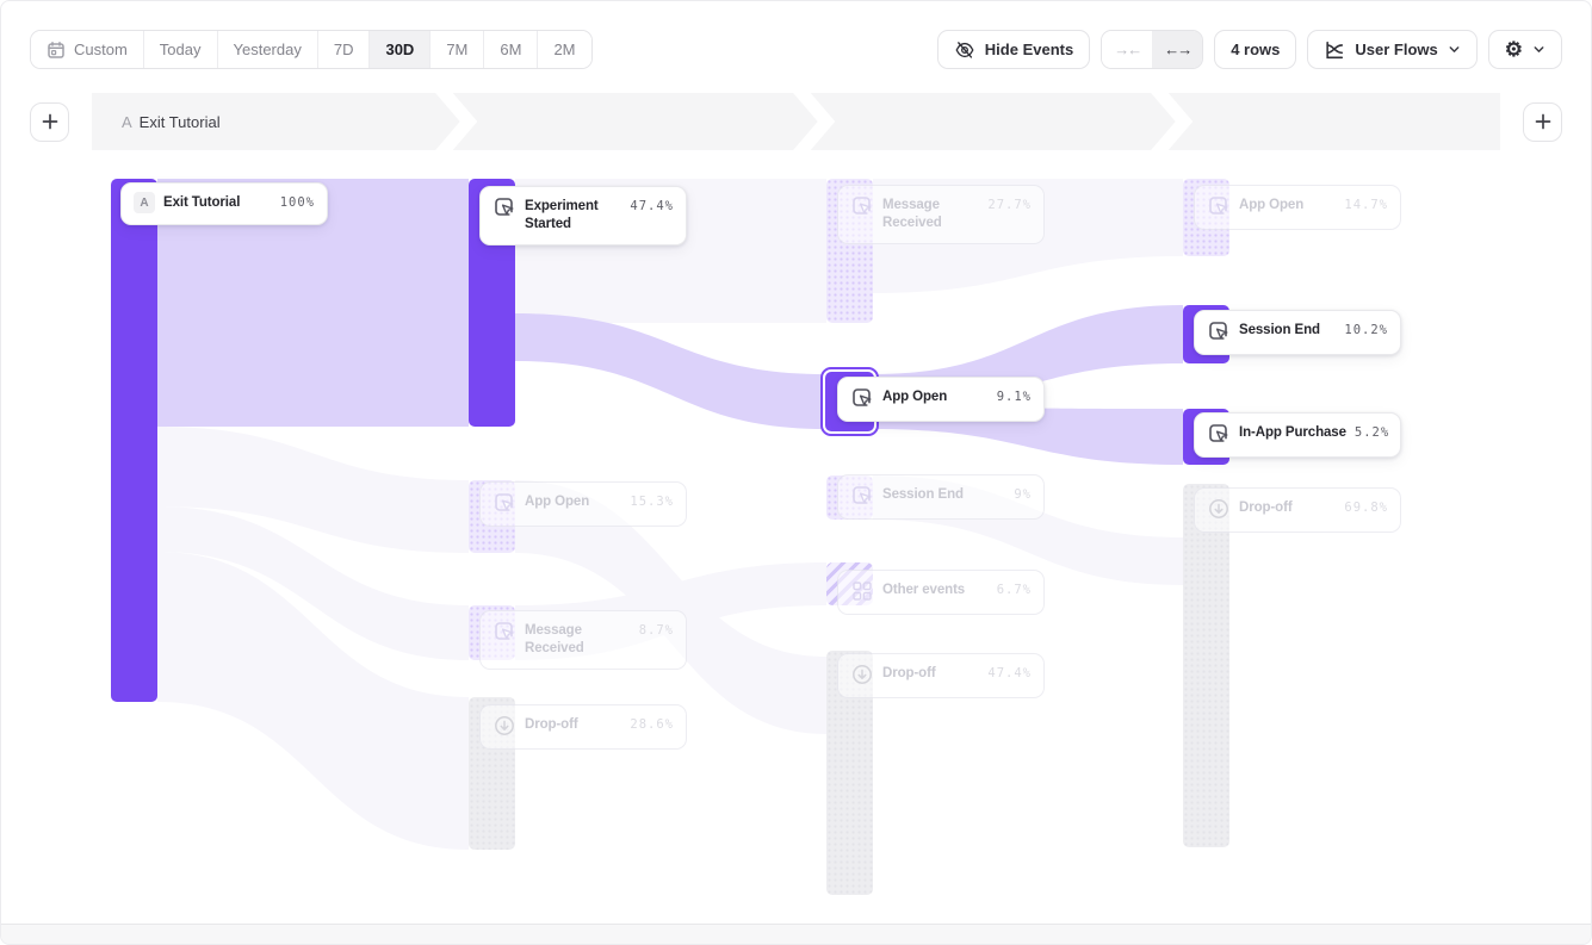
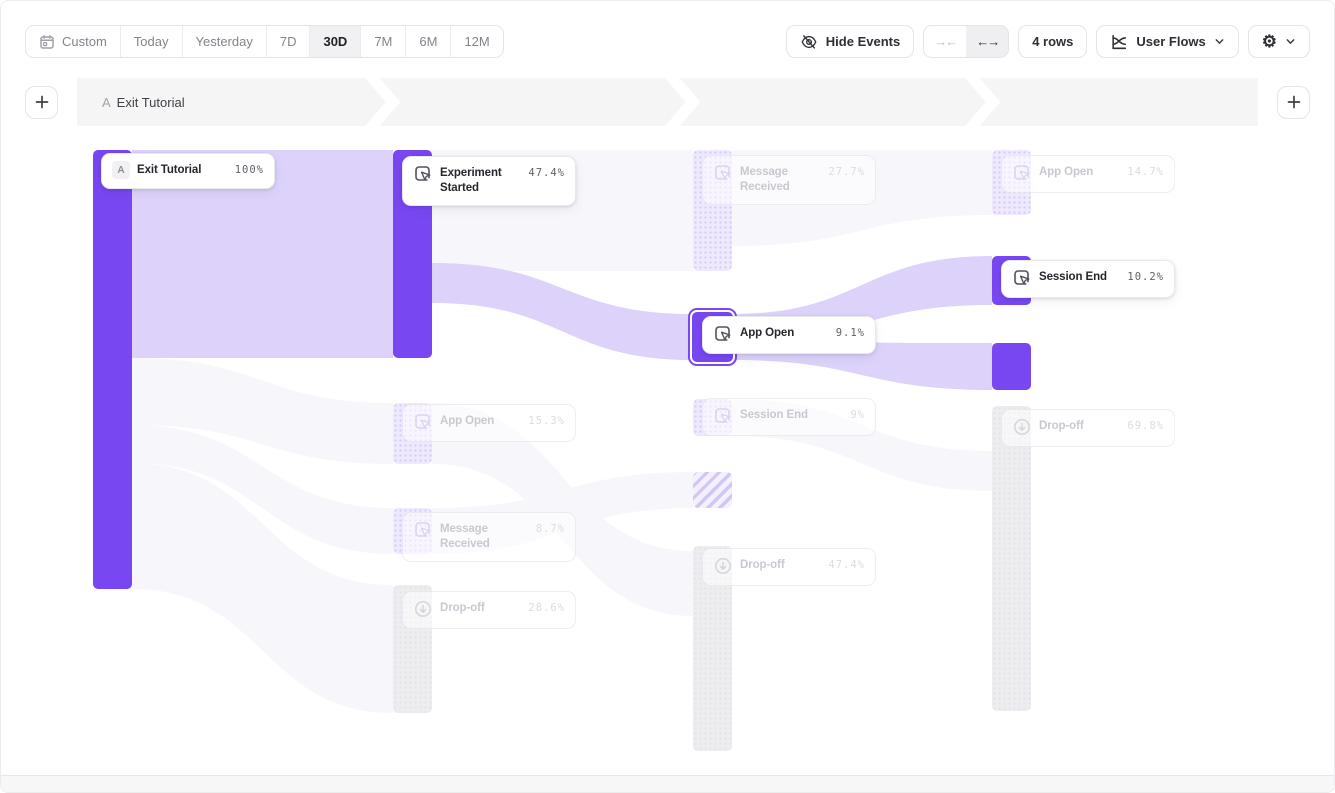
  Custom
  Today
  Yesterday
  7D
  30D
  7M
  6M
- 2M
+ 12M
  Hide Events
  →←
  ←→
  4 rows
  User Flows
  ⚙
  A
  Exit Tutorial
  A
  Exit Tutorial
  100%
  Experiment Started
  47.4%
  App Open
  15.3%
  Message Received
  8.7%
  Drop-off
  28.6%
  Message Received
  27.7%
  App Open
  9.1%
  Session End
  9%
- Other events
- 6.7%
  Drop-off
  47.4%
  App Open
  14.7%
  Session End
  10.2%
- In-App Purchase
- 5.2%
  Drop-off
  69.8%
